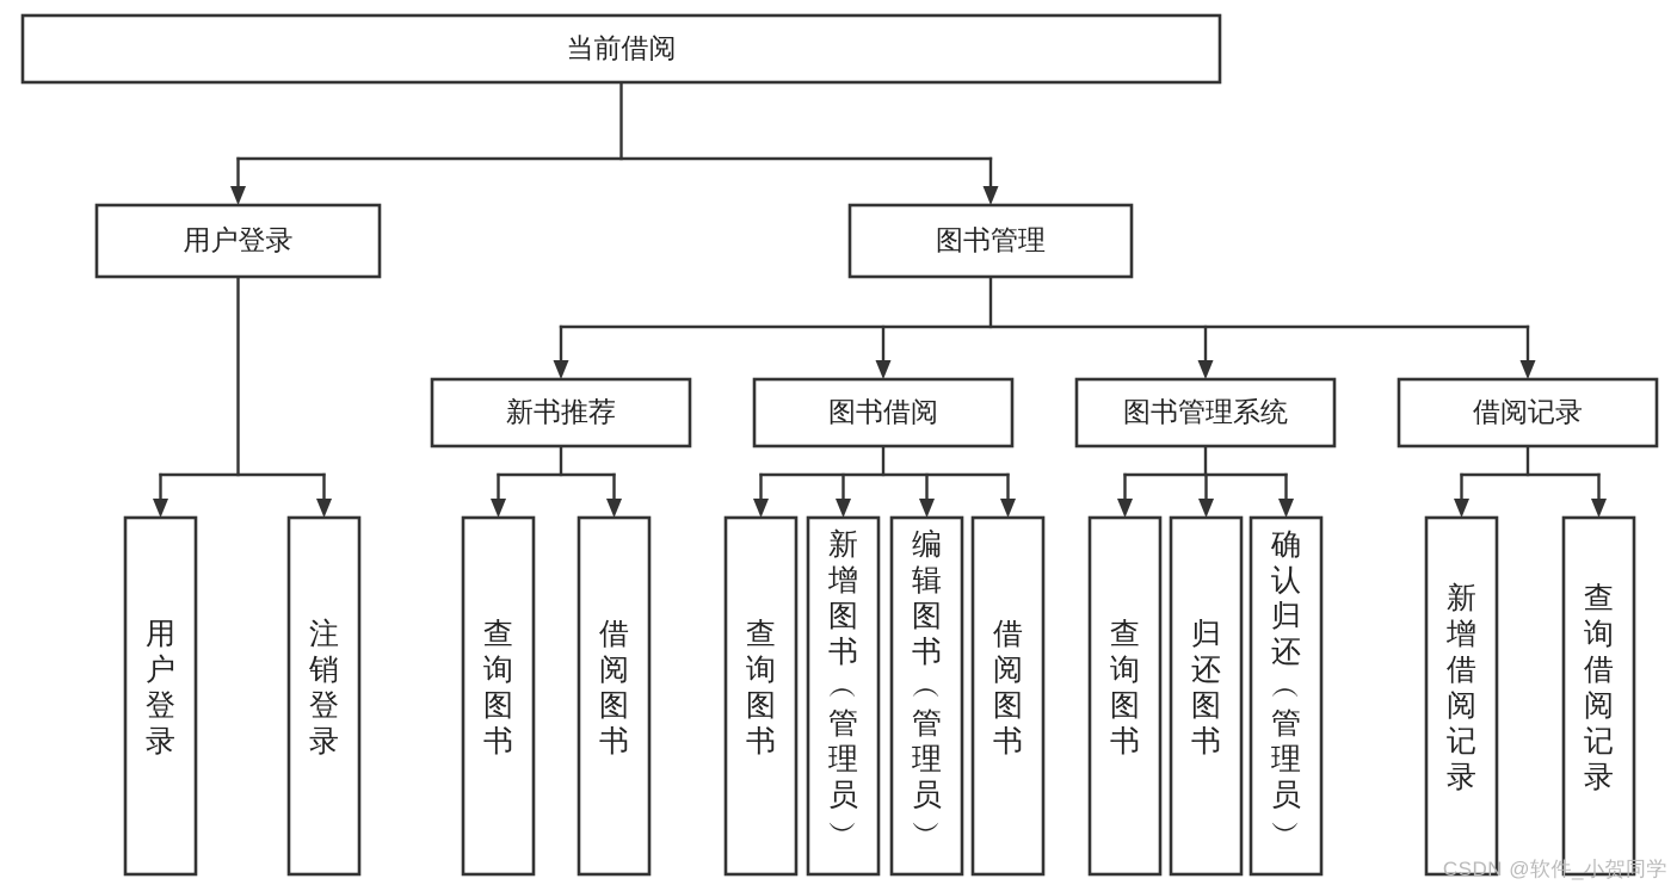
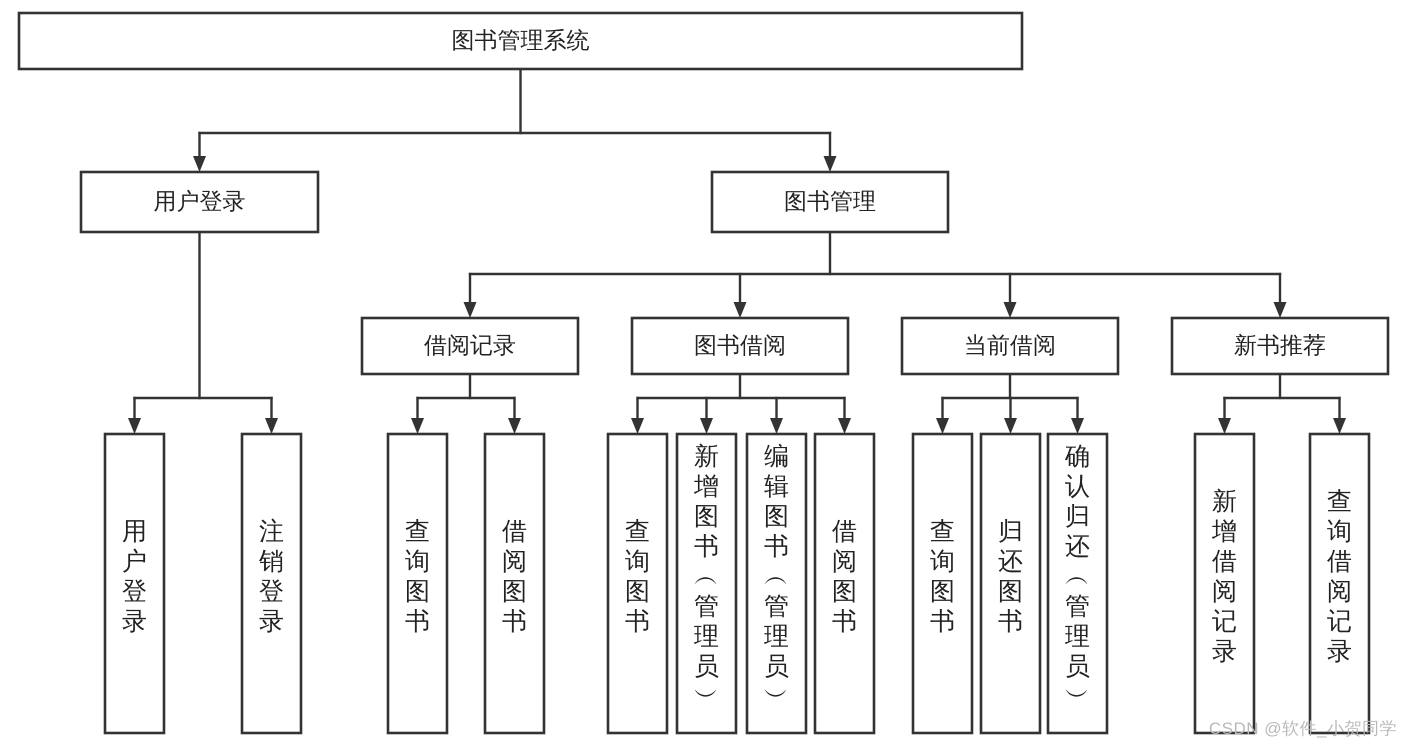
- 当前借阅
+ 图书管理系统
  用户登录
  图书管理
- 新书推荐
+ 借阅记录
  图书借阅
- 图书管理系统
+ 当前借阅
- 借阅记录
+ 新书推荐
  用户登录
  注销登录
  查询图书
  借阅图书
  查询图书
  新增图书 ︵ 管理员 ︶
  编辑图书 ︵ 管理员 ︶
  借阅图书
  查询图书
  归还图书
  确认归还 ︵ 管理员 ︶
  新增借阅记录
  查询借阅记录
  CSDN @软件_小贺同学
